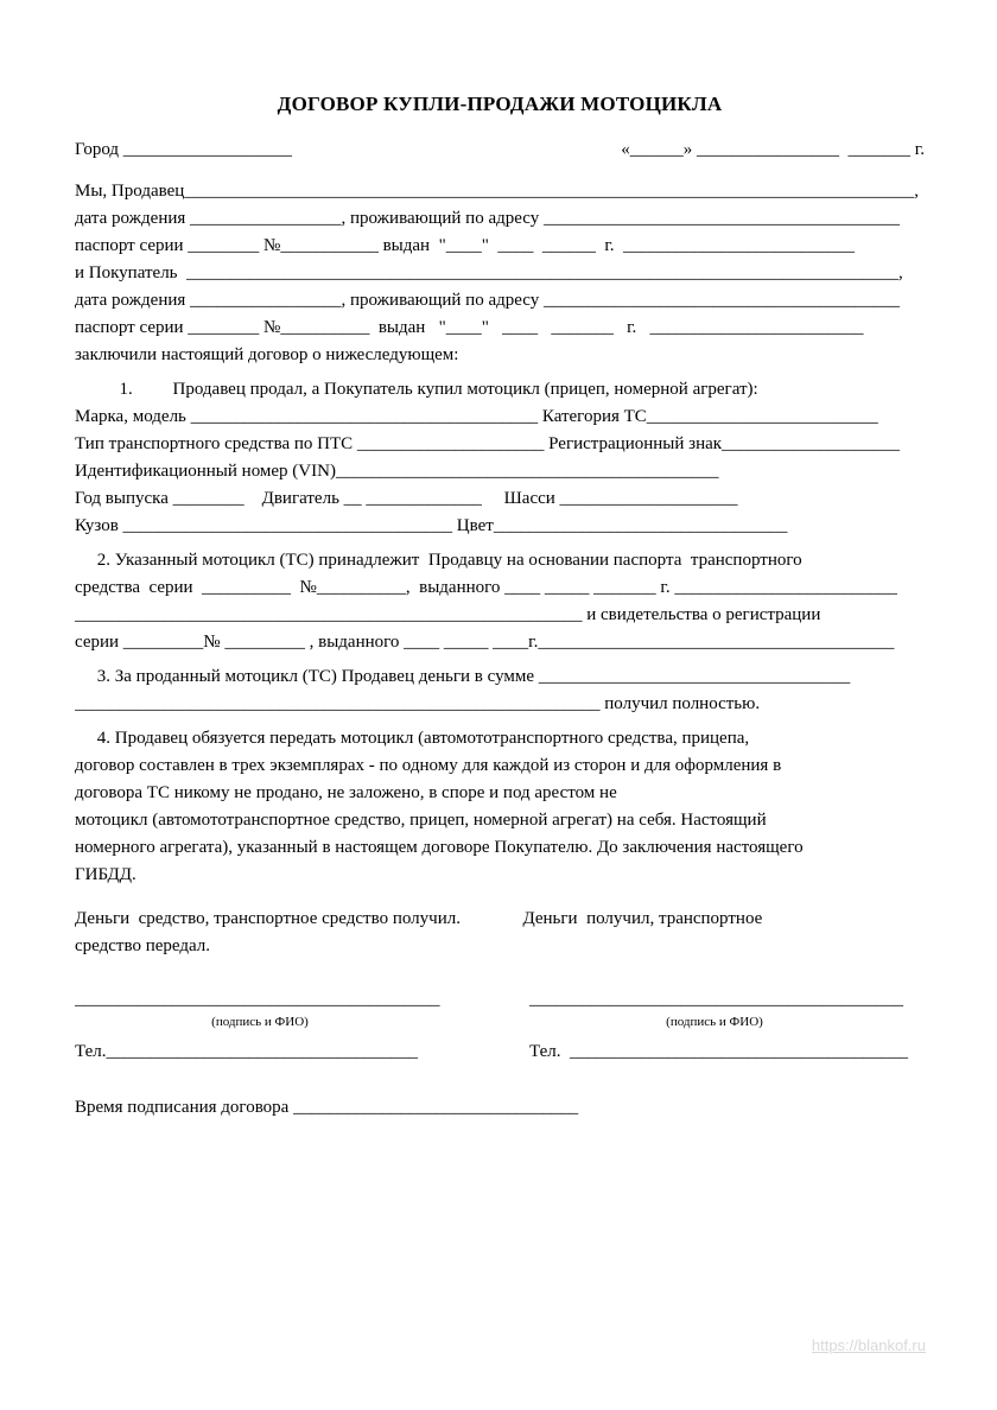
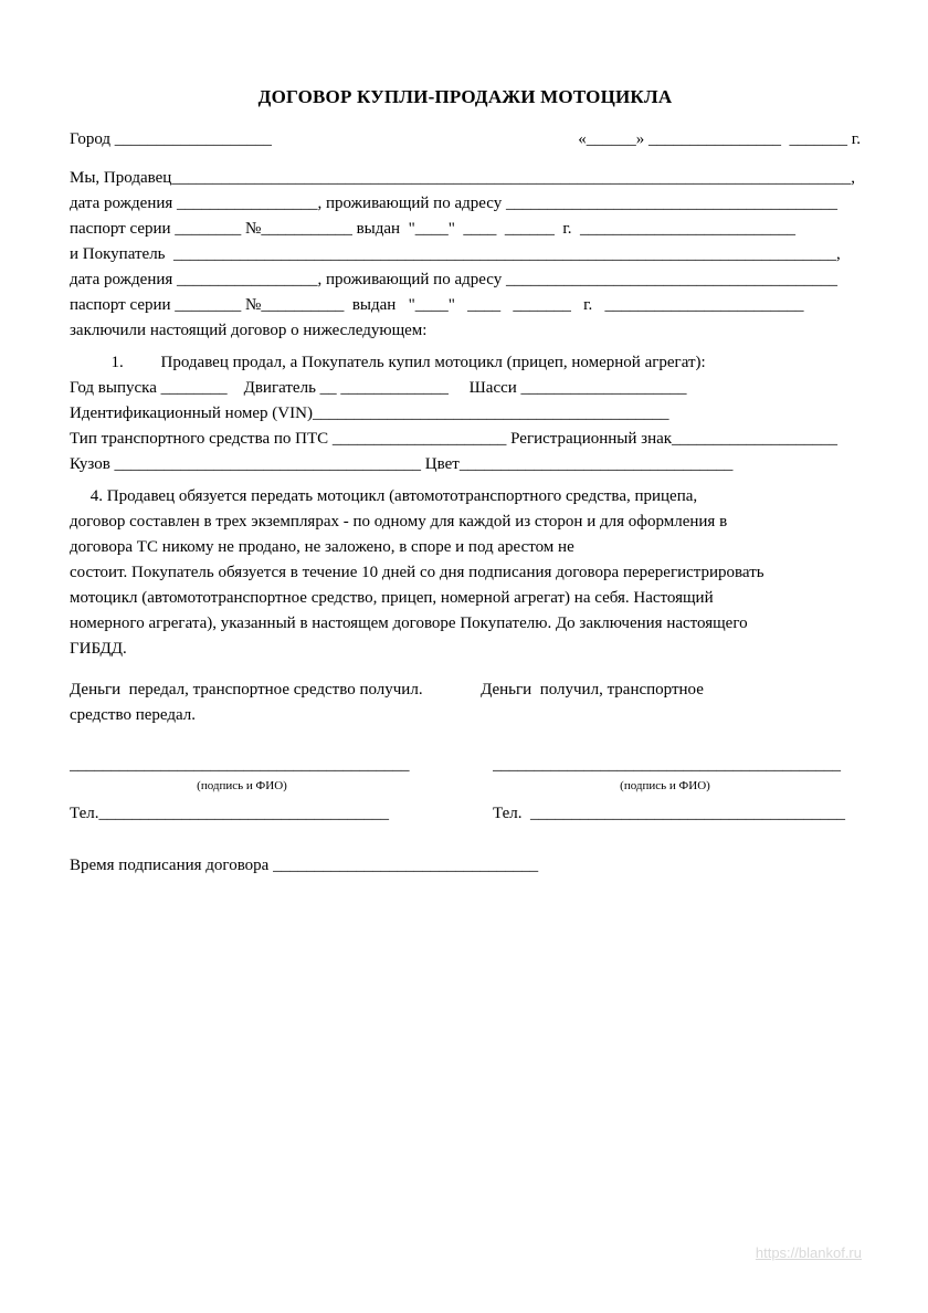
  ДОГОВОР КУПЛИ-ПРОДАЖИ МОТОЦИКЛА
  Город ___________________
  «______» ________________ _______ г.
  Мы, Продавец__________________________________________________________________________________,
  дата рождения _________________, проживающий по адресу ________________________________________
  паспорт серии ________ №___________ выдан "____" ____ ______ г. __________________________
  и Покупатель ________________________________________________________________________________,
  дата рождения _________________, проживающий по адресу ________________________________________
  паспорт серии ________ №__________ выдан "____" ____ _______ г. ________________________
  заключили настоящий договор о нижеследующем:
  1. Продавец продал, а Покупатель купил мотоцикл (прицеп, номерной агрегат):
- Марка, модель _______________________________________ Категория ТС__________________________
- Тип транспортного средства по ПТС _____________________ Регистрационный знак____________________
+ Год выпуска ________ Двигатель __ _____________ Шасси ____________________
  Идентификационный номер (VIN)___________________________________________
- Год выпуска ________ Двигатель __ _____________ Шасси ____________________
+ Тип транспортного средства по ПТС _____________________ Регистрационный знак____________________
  Кузов _____________________________________ Цвет_________________________________
- 2. Указанный мотоцикл (ТС) принадлежит Продавцу на основании паспорта транспортного
- средства серии __________ №__________, выданного ____ _____ _______ г. _________________________
- _________________________________________________________ и свидетельства о регистрации
- серии _________№ _________ , выданного ____ _____ ____г.________________________________________
- 3. За проданный мотоцикл (ТС) Продавец деньги в сумме ___________________________________
- ___________________________________________________________ получил полностью.
  4. Продавец обязуется передать мотоцикл (автомототранспортного средства, прицепа,
  договор составлен в трех экземплярах - по одному для каждой из сторон и для оформления в
  договора ТС никому не продано, не заложено, в споре и под арестом не
+ состоит. Покупатель обязуется в течение 10 дней со дня подписания договора перерегистрировать
  мотоцикл (автомототранспортное средство, прицеп, номерной агрегат) на себя. Настоящий
  номерного агрегата), указанный в настоящем договоре Покупателю. До заключения настоящего
  ГИБДД.
- Деньги средство, транспортное средство получил. Деньги получил, транспортное
+ Деньги передал, транспортное средство получил. Деньги получил, транспортное
  средство передал.
  _________________________________________
  (подпись и ФИО)
  __________________________________________
  (подпись и ФИО)
  Тел.___________________________________
  Тел. ______________________________________
  Время подписания договора ________________________________
  https://blankof.ru
